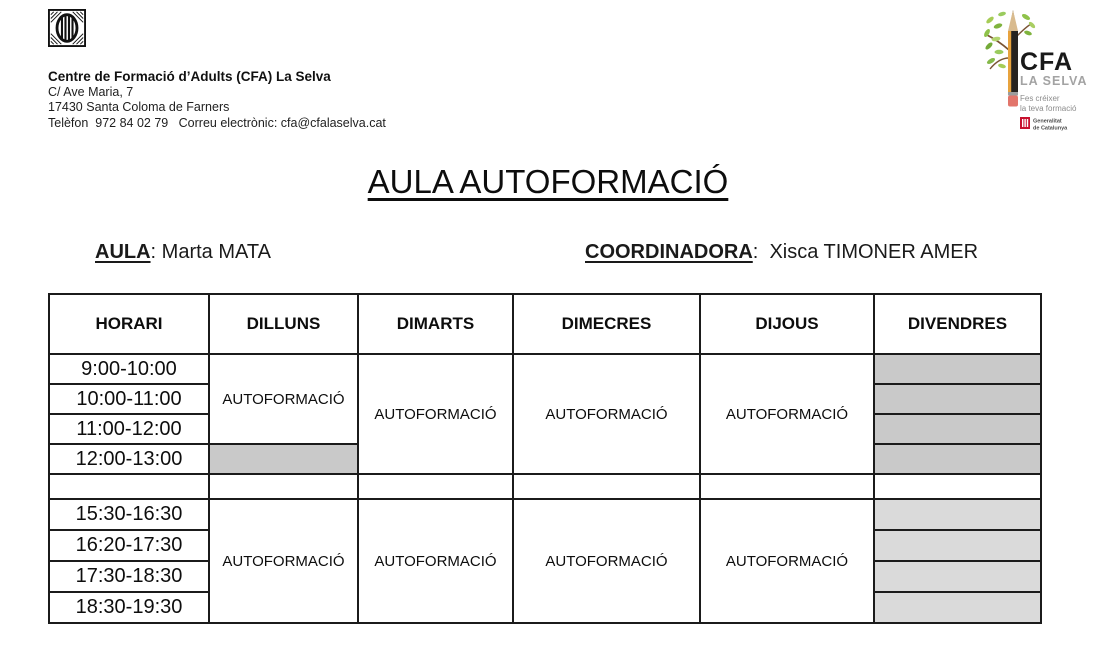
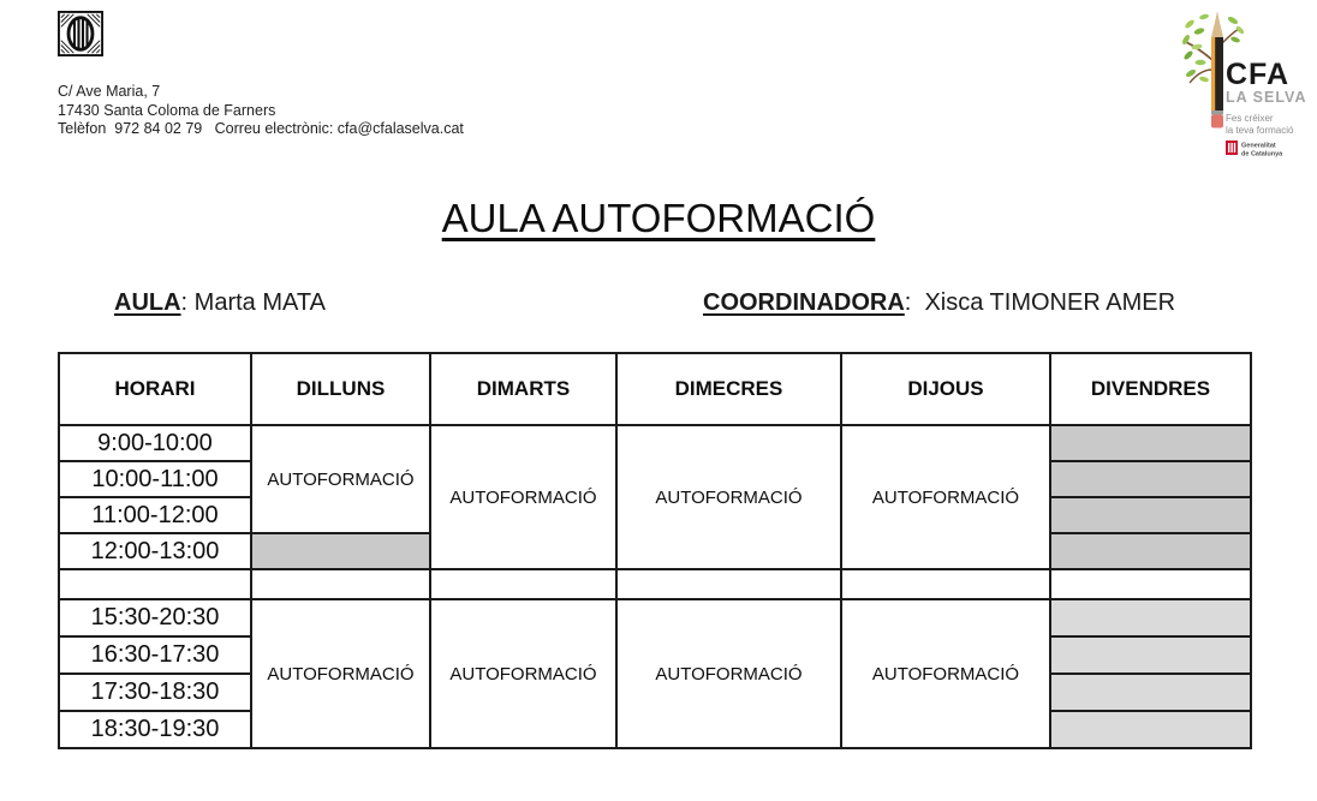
- Centre de Formació d’Adults (CFA) La Selva
  C/ Ave Maria, 7
  17430 Santa Coloma de Farners
  Telèfon 972 84 02 79 Correu electrònic: cfa@cfalaselva.cat
  CFA
  LA SELVA
  Fes créixer
  la teva formació
  AULA AUTOFORMACIÓ
  AULA: Marta MATA
  COORDINADORA: Xisca TIMONER AMER
  HORARI	DILLUNS	DIMARTS	DIMECRES	DIJOUS	DIVENDRES
  9:00-10:00	AUTOFORMACIÓ	AUTOFORMACIÓ	AUTOFORMACIÓ	AUTOFORMACIÓ
  10:00-11:00
  11:00-12:00
  12:00-13:00
- 15:30-16:30	AUTOFORMACIÓ	AUTOFORMACIÓ	AUTOFORMACIÓ	AUTOFORMACIÓ
+ 15:30-20:30	AUTOFORMACIÓ	AUTOFORMACIÓ	AUTOFORMACIÓ	AUTOFORMACIÓ
- 16:20-17:30
+ 16:30-17:30
  17:30-18:30
  18:30-19:30
